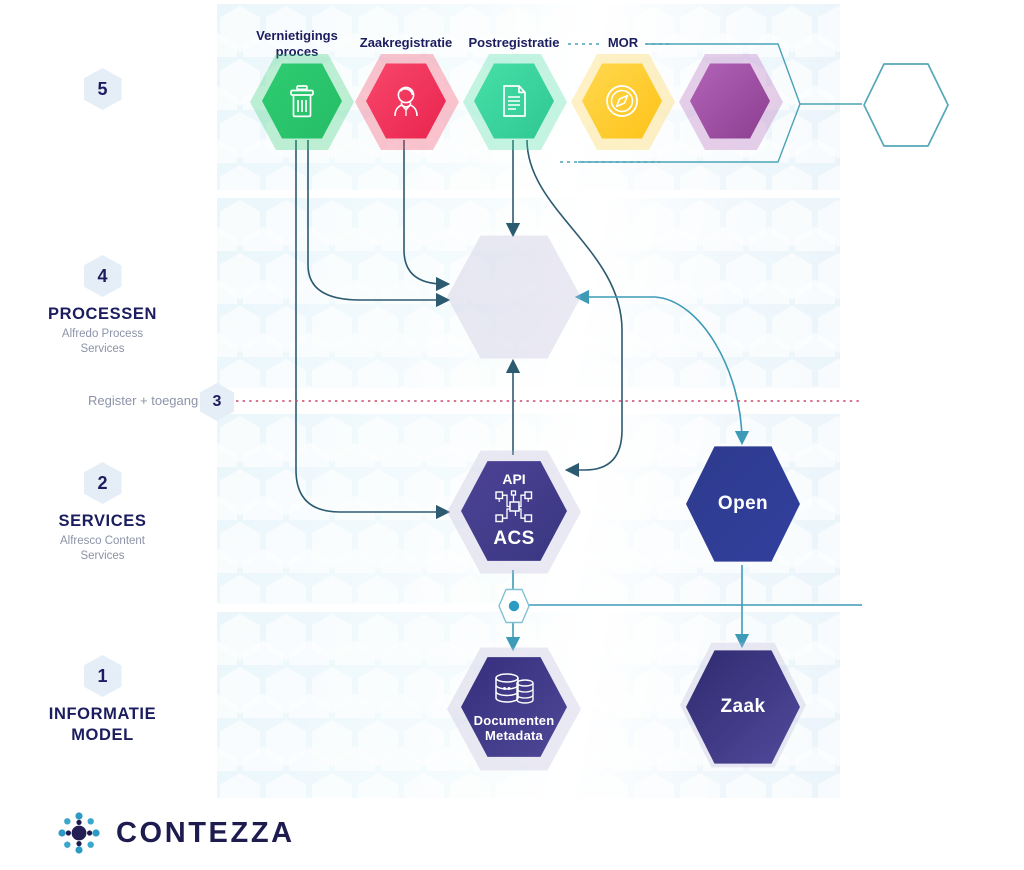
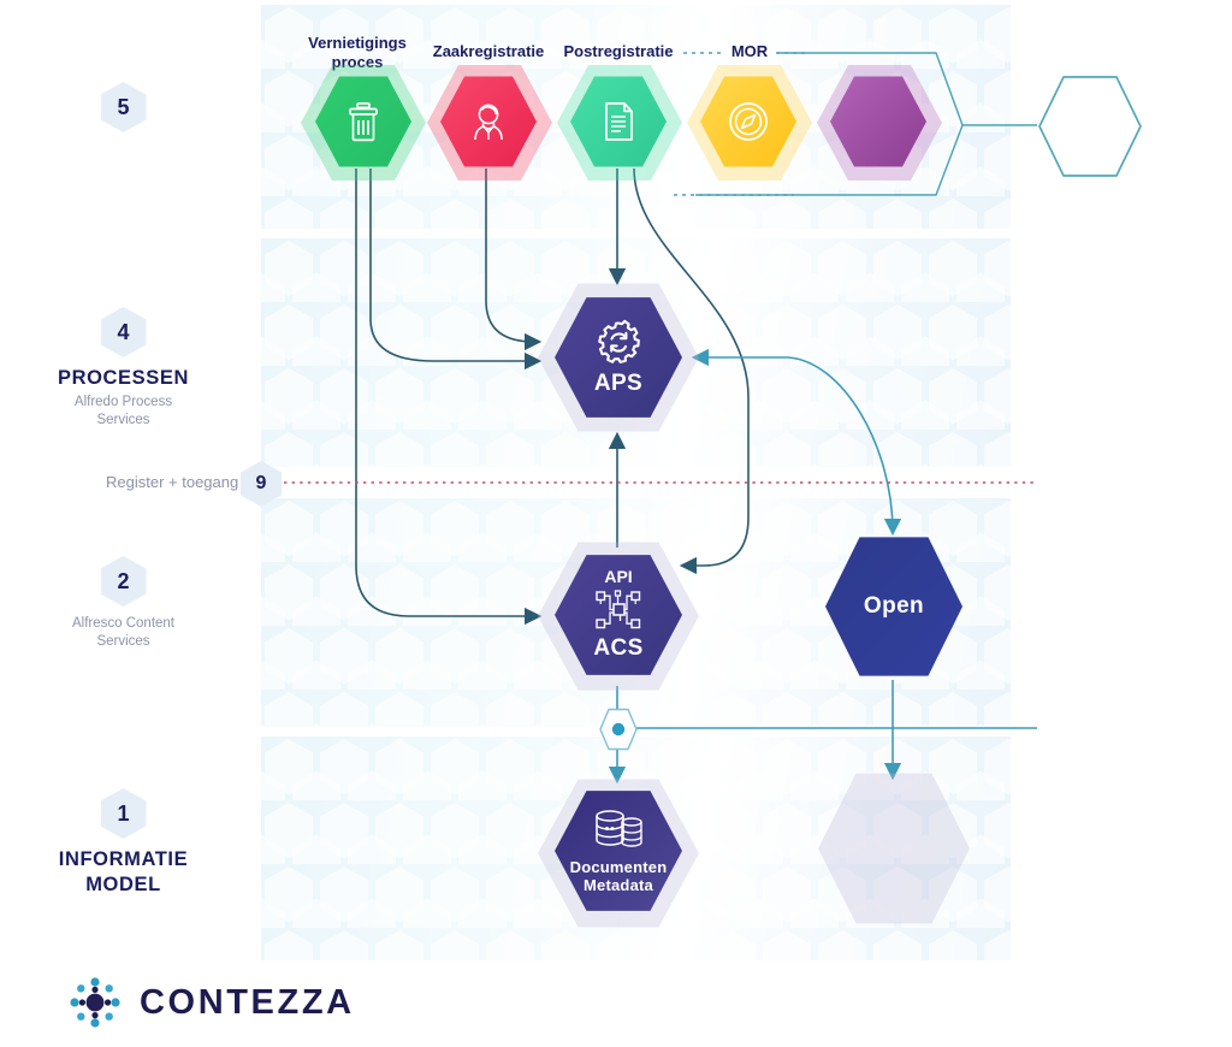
  5
  4
  PROCESSEN
  Alfredo Process
  Services
  2
- SERVICES
  Alfresco Content
  Services
  1
  INFORMATIE
  MODEL
  Register + toegang
- 3
+ 9
  Vernietigings
  proces
  Zaakregistratie
  Postregistratie
  MOR
+ APS
  API
  ACS
  Documenten
  Metadata
  Open
- Zaak
  CONTEZZA
